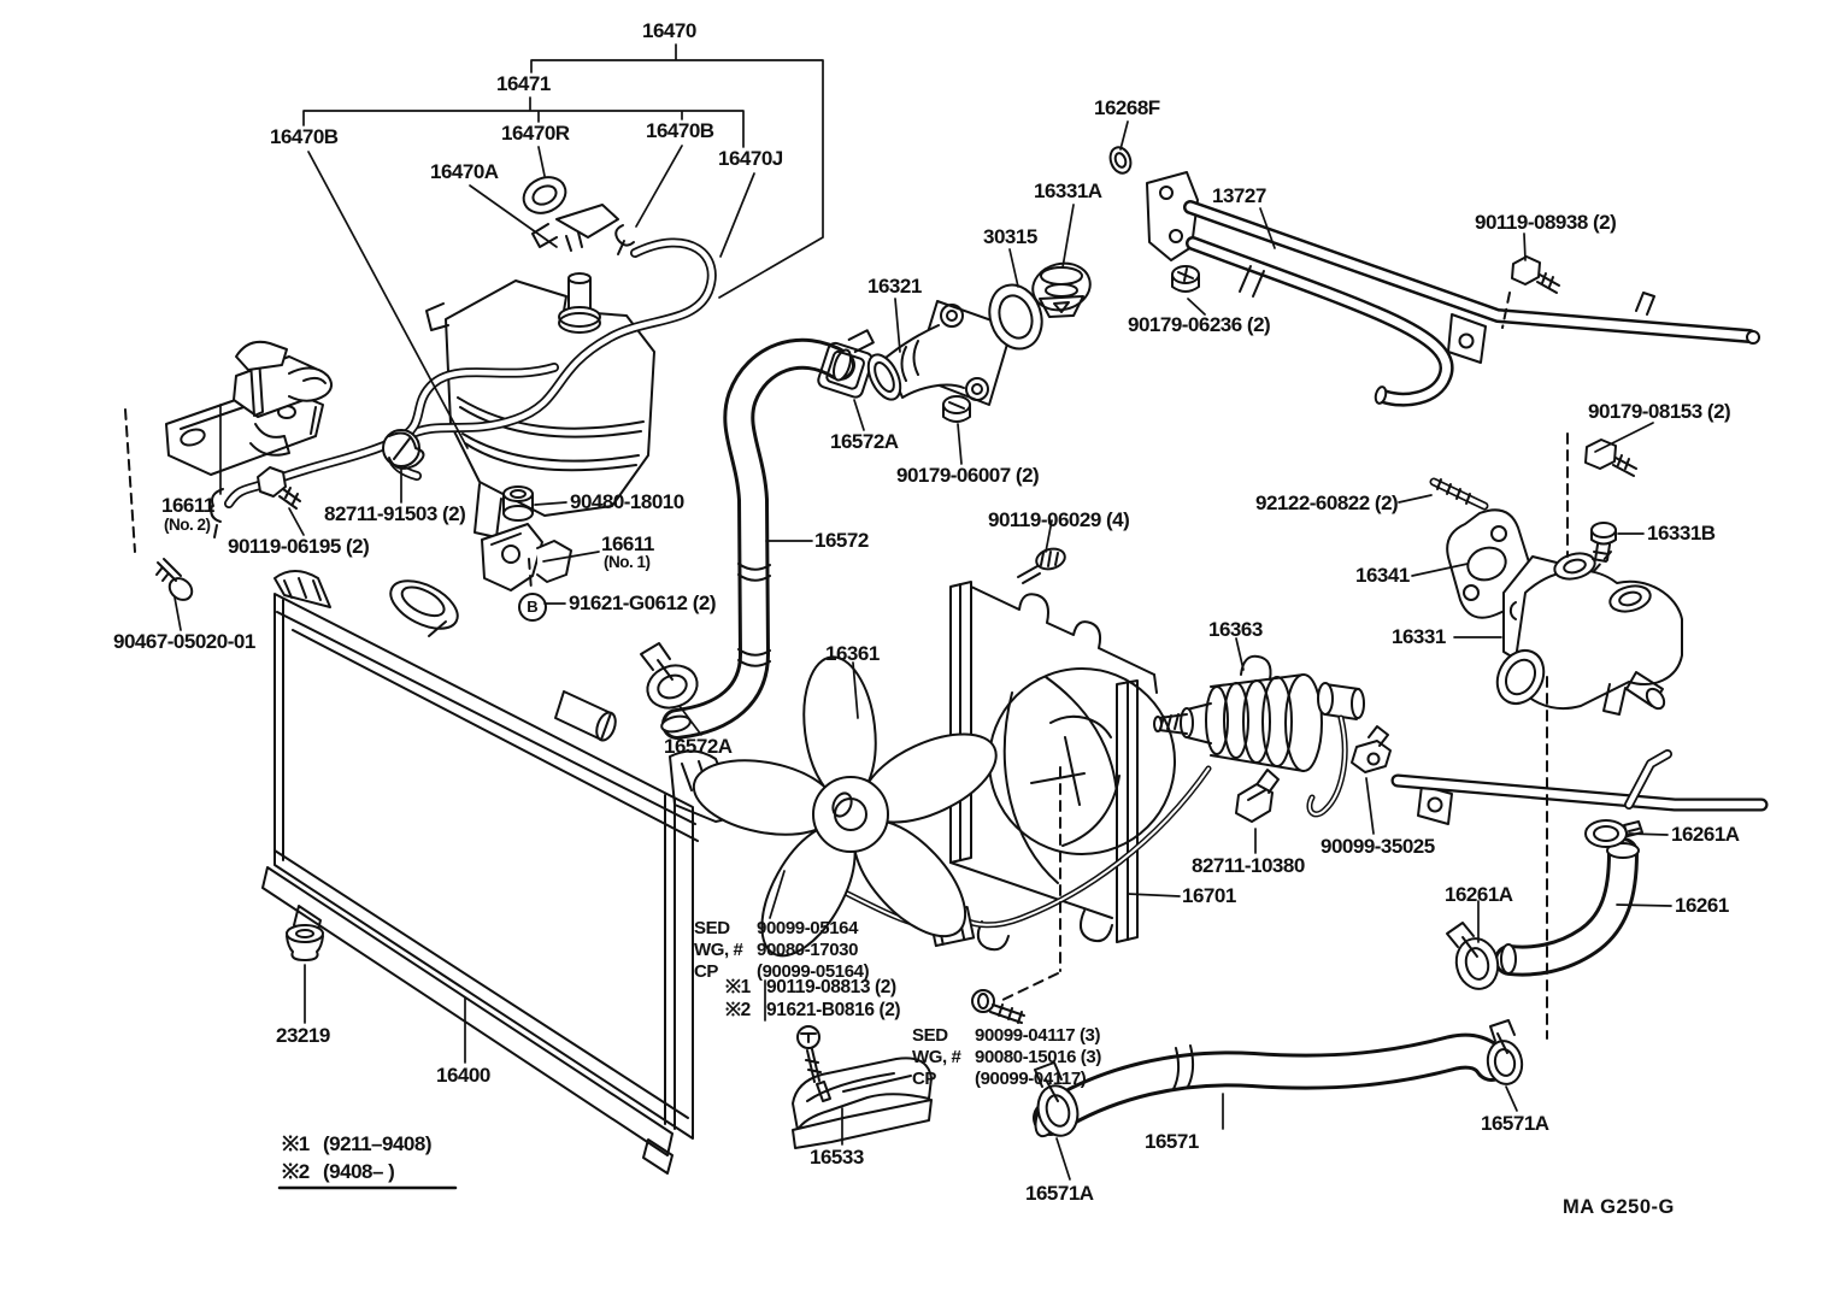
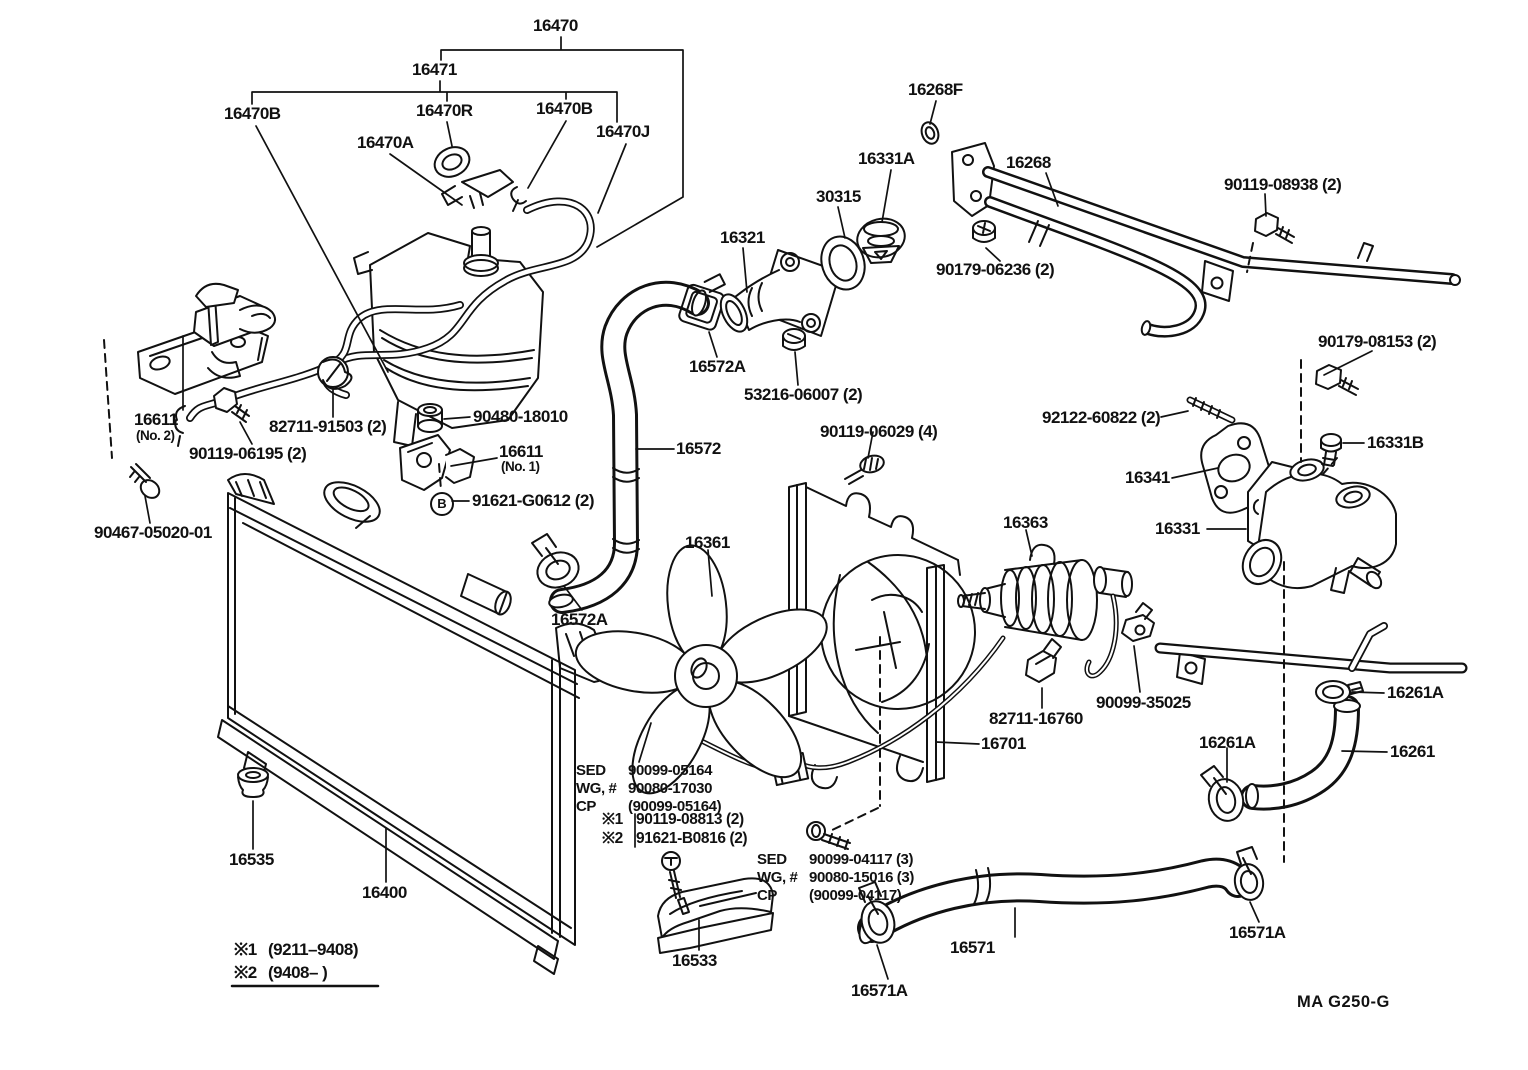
  16470
  16471
  16470B
  16470R
  16470B
  16470A
  16470J
  16268F
  16331A
- 13727
+ 16268
  90119-08938 (2)
  30315
  16321
  90179-06236 (2)
  90179-08153 (2)
  16572A
- 90179-06007 (2)
+ 53216-06007 (2)
  16611
  (No. 2)
  82711-91503 (2)
  90119-06195 (2)
  90480-18010
  16611
  (No. 1)
  91621-G0612 (2)
  90467-05020-01
  92122-60822 (2)
  90119-06029 (4)
  16572
  16341
  16331B
  16331
  16363
  16361
  16572A
  16261A
  16261A
  16261
  90099-35025
- 82711-10380
+ 82711-16760
  16701
  16533
- 23219
+ 16535
  16400
  16571
  16571A
  16571A
  B
  SED
  90099-05164
  WG, #
  90080-17030
  CP
  (90099-05164)
  ※1
  90119-08813 (2)
  ※2
  91621-B0816 (2)
  SED
  90099-04117 (3)
  WG, #
  90080-15016 (3)
  CP
  (90099-04117)
  ※1
  (9211–9408)
  ※2
  (9408– )
  MA G250-G
